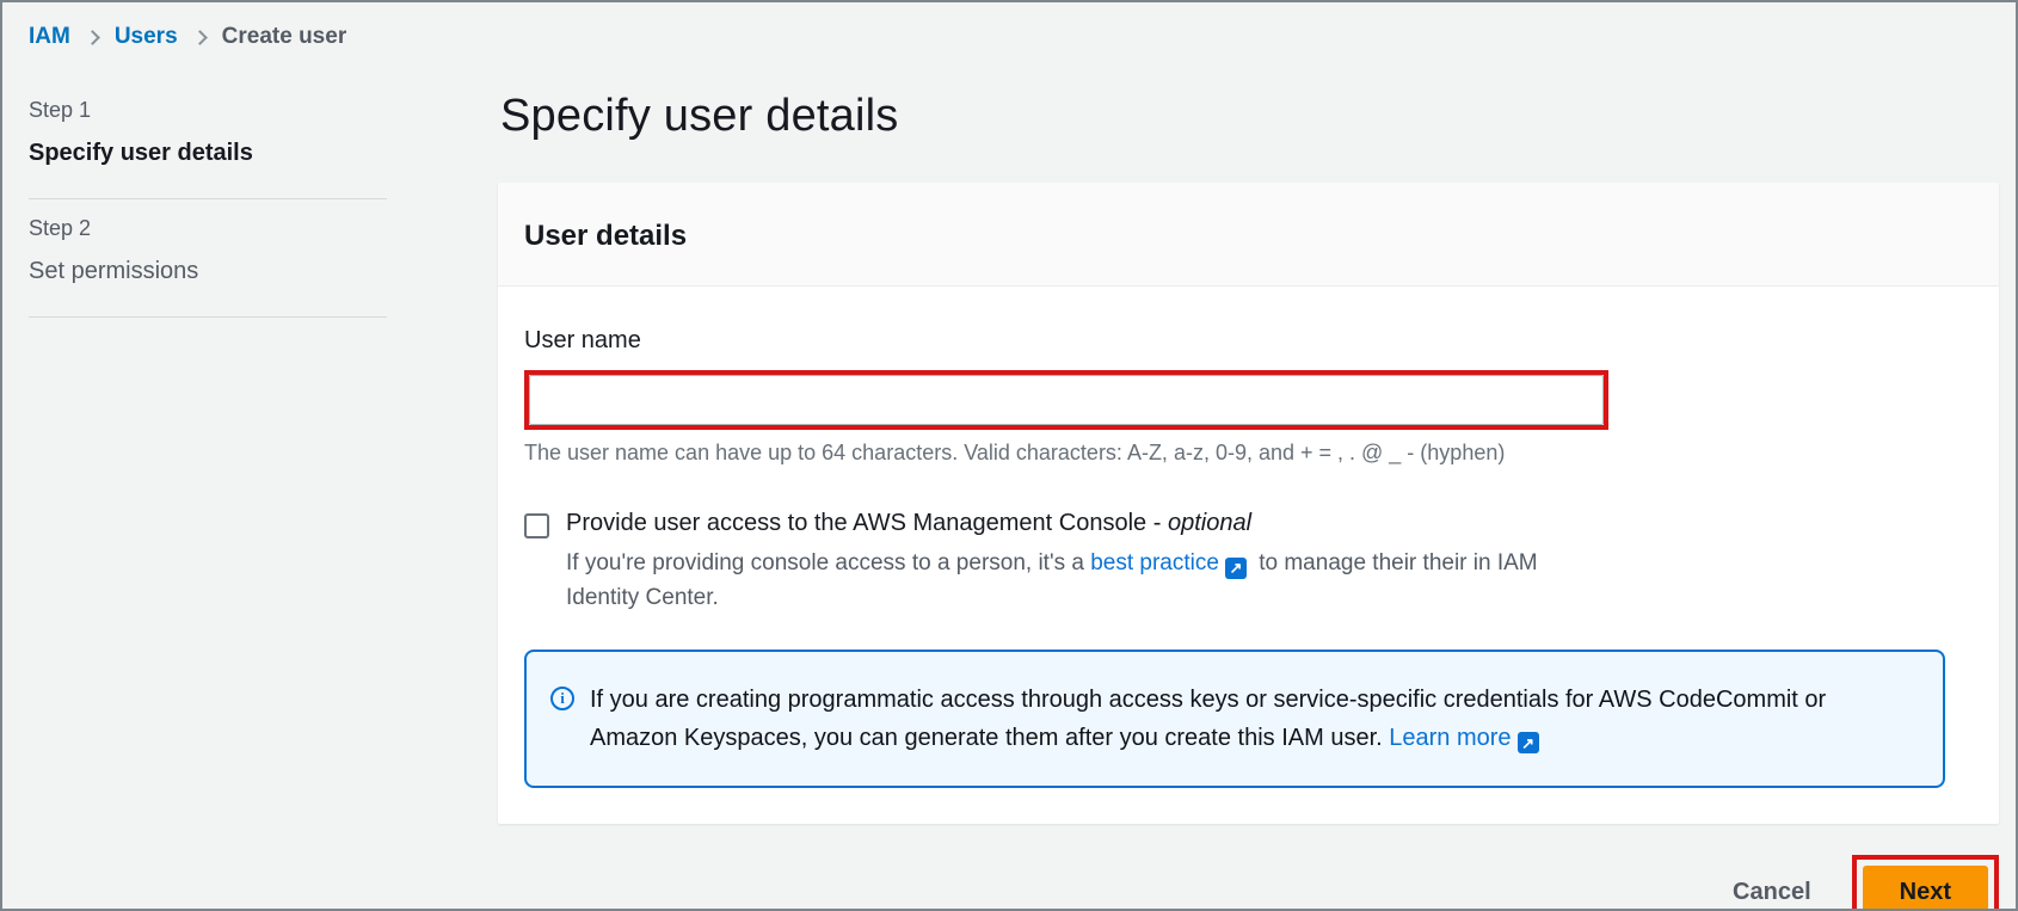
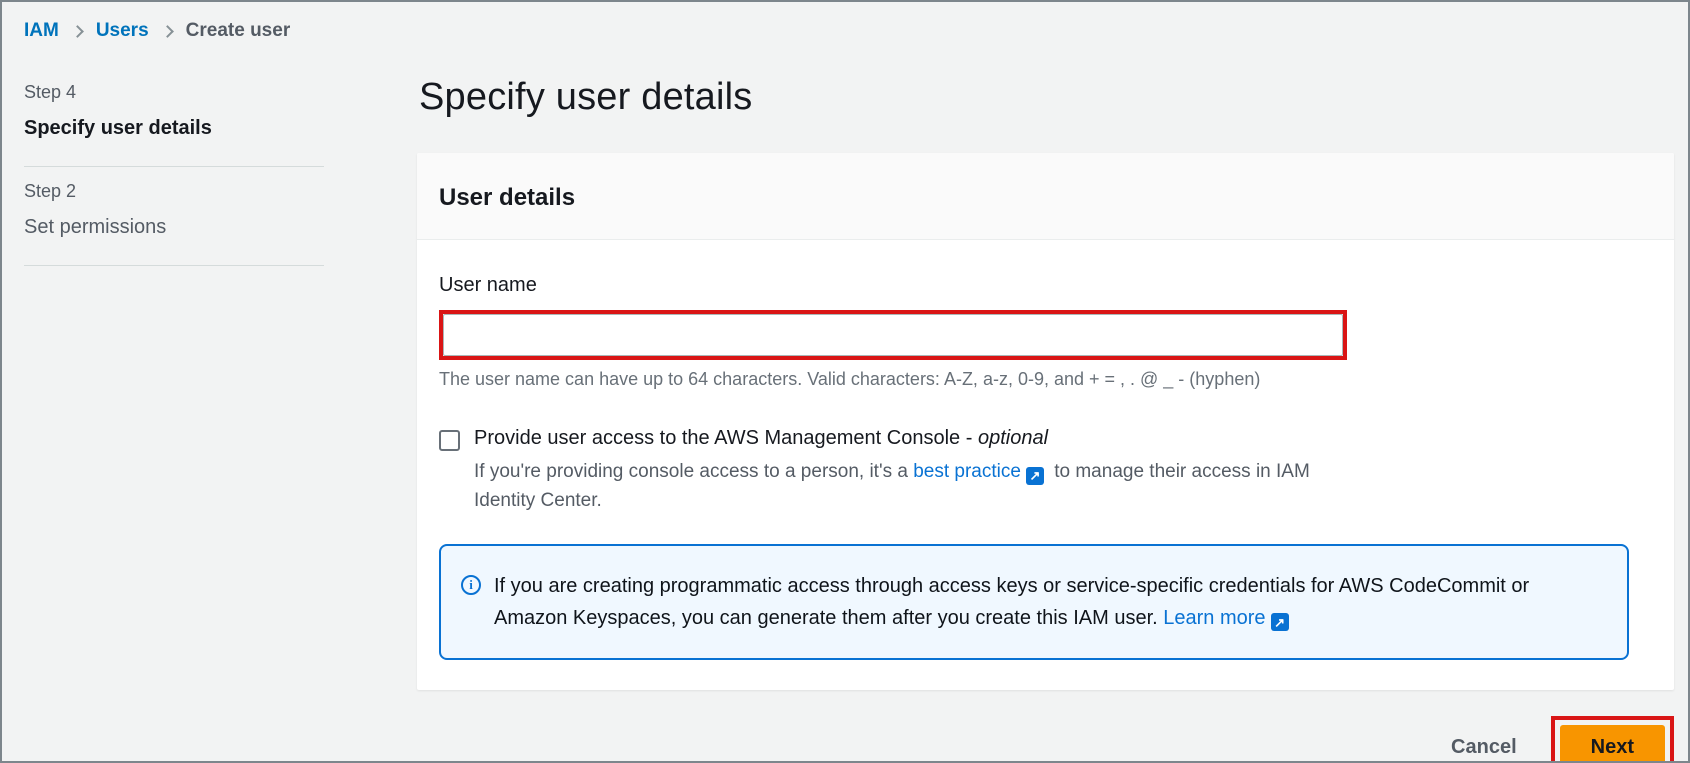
  IAM
  Users
  Create user
- Step 1
+ Step 4
  Specify user details
  Step 2
  Set permissions
  Specify user details
  User details
  User name
  The user name can have up to 64 characters. Valid characters: A-Z, a-z, 0-9, and + = , . @ _ - (hyphen)
  Provide user access to the AWS Management Console - optional
- If you're providing console access to a person, it's a best practice ↗ to manage their their in IAM Identity Center.
+ If you're providing console access to a person, it's a best practice ↗ to manage their access in IAM Identity Center.
  i
  If you are creating programmatic access through access keys or service-specific credentials for AWS CodeCommit or Amazon Keyspaces, you can generate them after you create this IAM user. Learn more ↗
  Cancel
  Next
